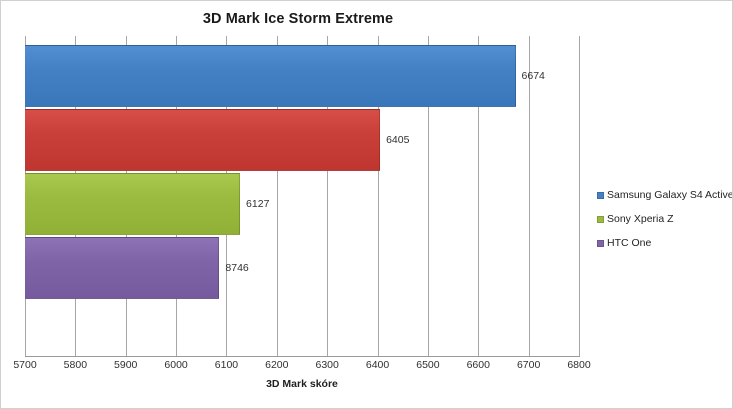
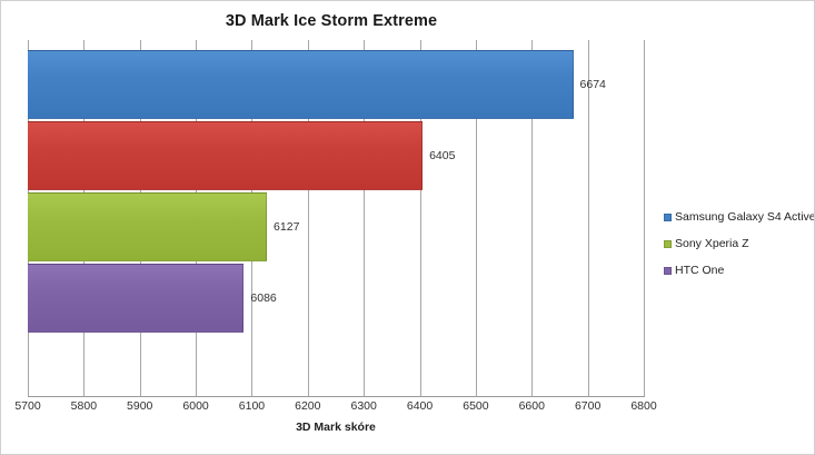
  3D Mark Ice Storm Extreme
  6674
  6405
  6127
- 8746
+ 6086
  5700
  5800
  5900
  6000
  6100
  6200
  6300
  6400
  6500
  6600
  6700
  6800
  3D Mark skóre
  Samsung Galaxy S4 Active
  Sony Xperia Z
  HTC One
